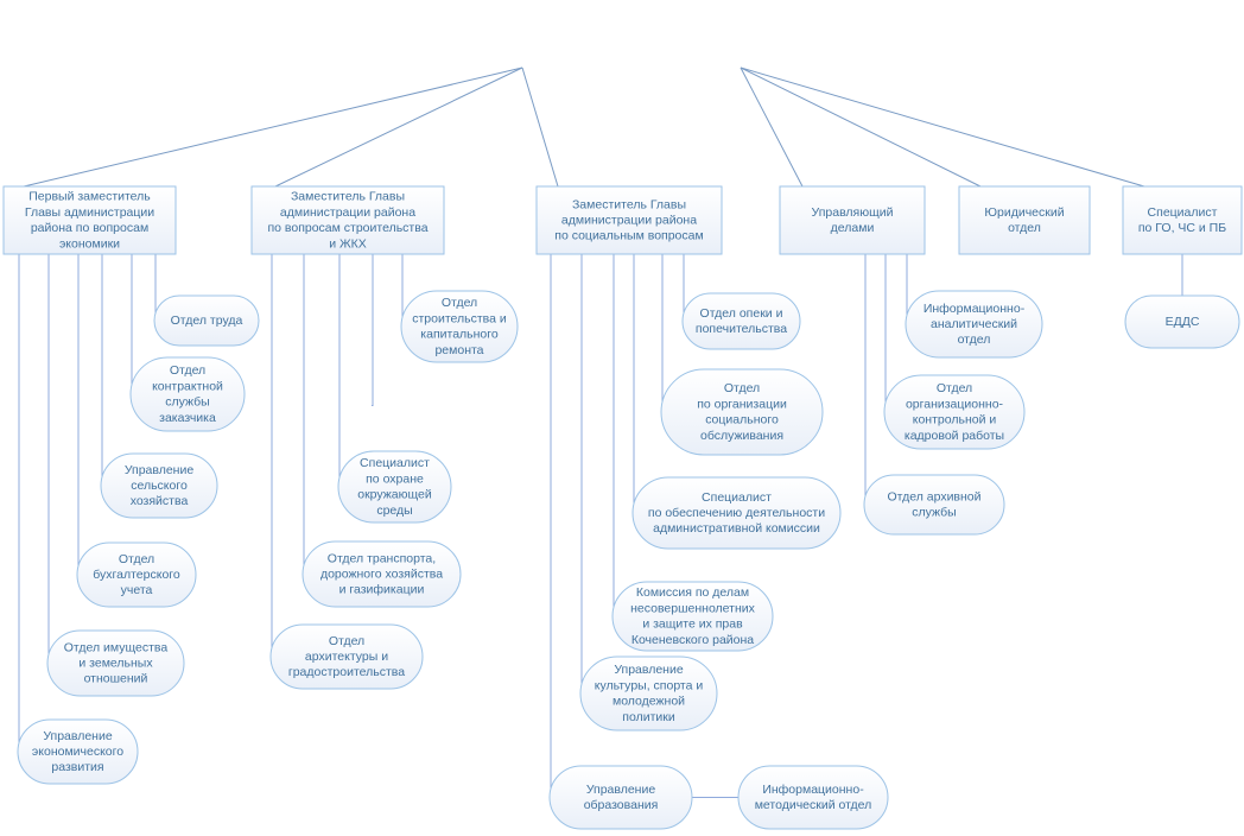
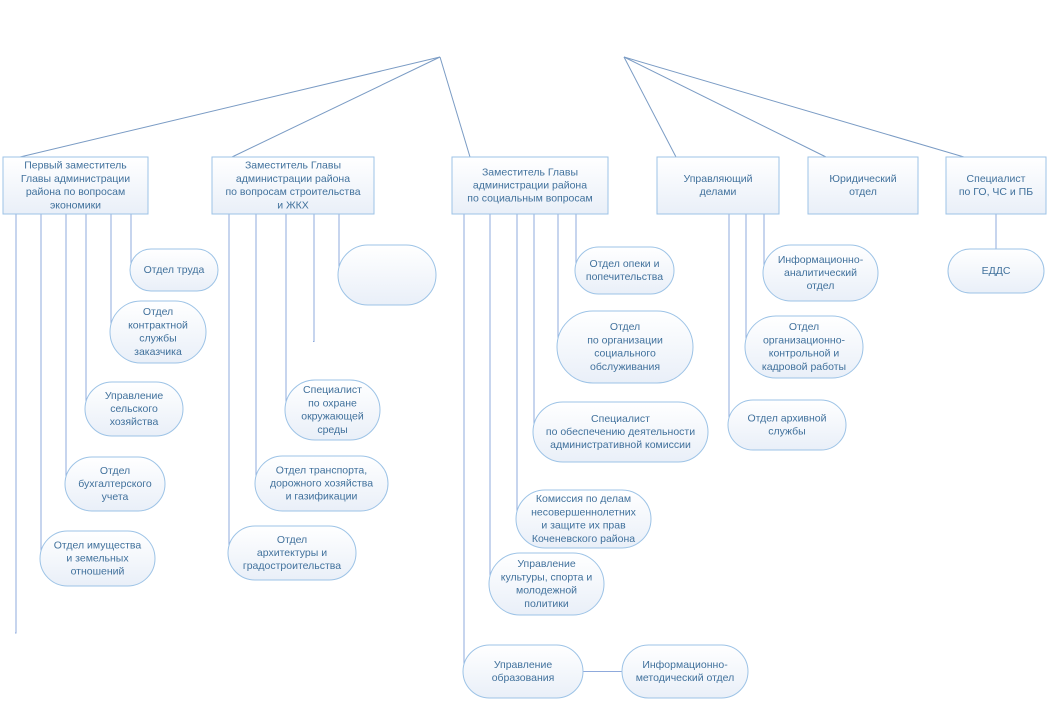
  Первый заместитель Главы администрации района по вопросам экономики
  Заместитель Главы администрации района по вопросам строительства и ЖКХ
  Заместитель Главы администрации района по социальным вопросам
  Управляющий делами
  Юридический отдел
  Специалист по ГО, ЧС и ПБ
  Отдел труда
  Отдел контрактной службы заказчика
  Управление сельского хозяйства
  Отдел бухгалтерского учета
  Отдел имущества и земельных отношений
- Управление экономического развития
- Отдел строительства и капитального ремонта
  Специалист по охране окружающей среды
  Отдел транспорта, дорожного хозяйства и газификации
  Отдел архитектуры и градостроительства
  Отдел опеки и попечительства
  Отдел по организации социального обслуживания
  Специалист по обеспечению деятельности административной комиссии
  Комисcия по делам несовершеннолетних и защите их прав Коченевского района
  Управление культуры, спорта и молодежной политики
  Управление образования
  Информационно- аналитический отдел
  Отдел организационно- контрольной и кадровой работы
  Отдел архивной службы
  ЕДДС
  Информационно- методический отдел
